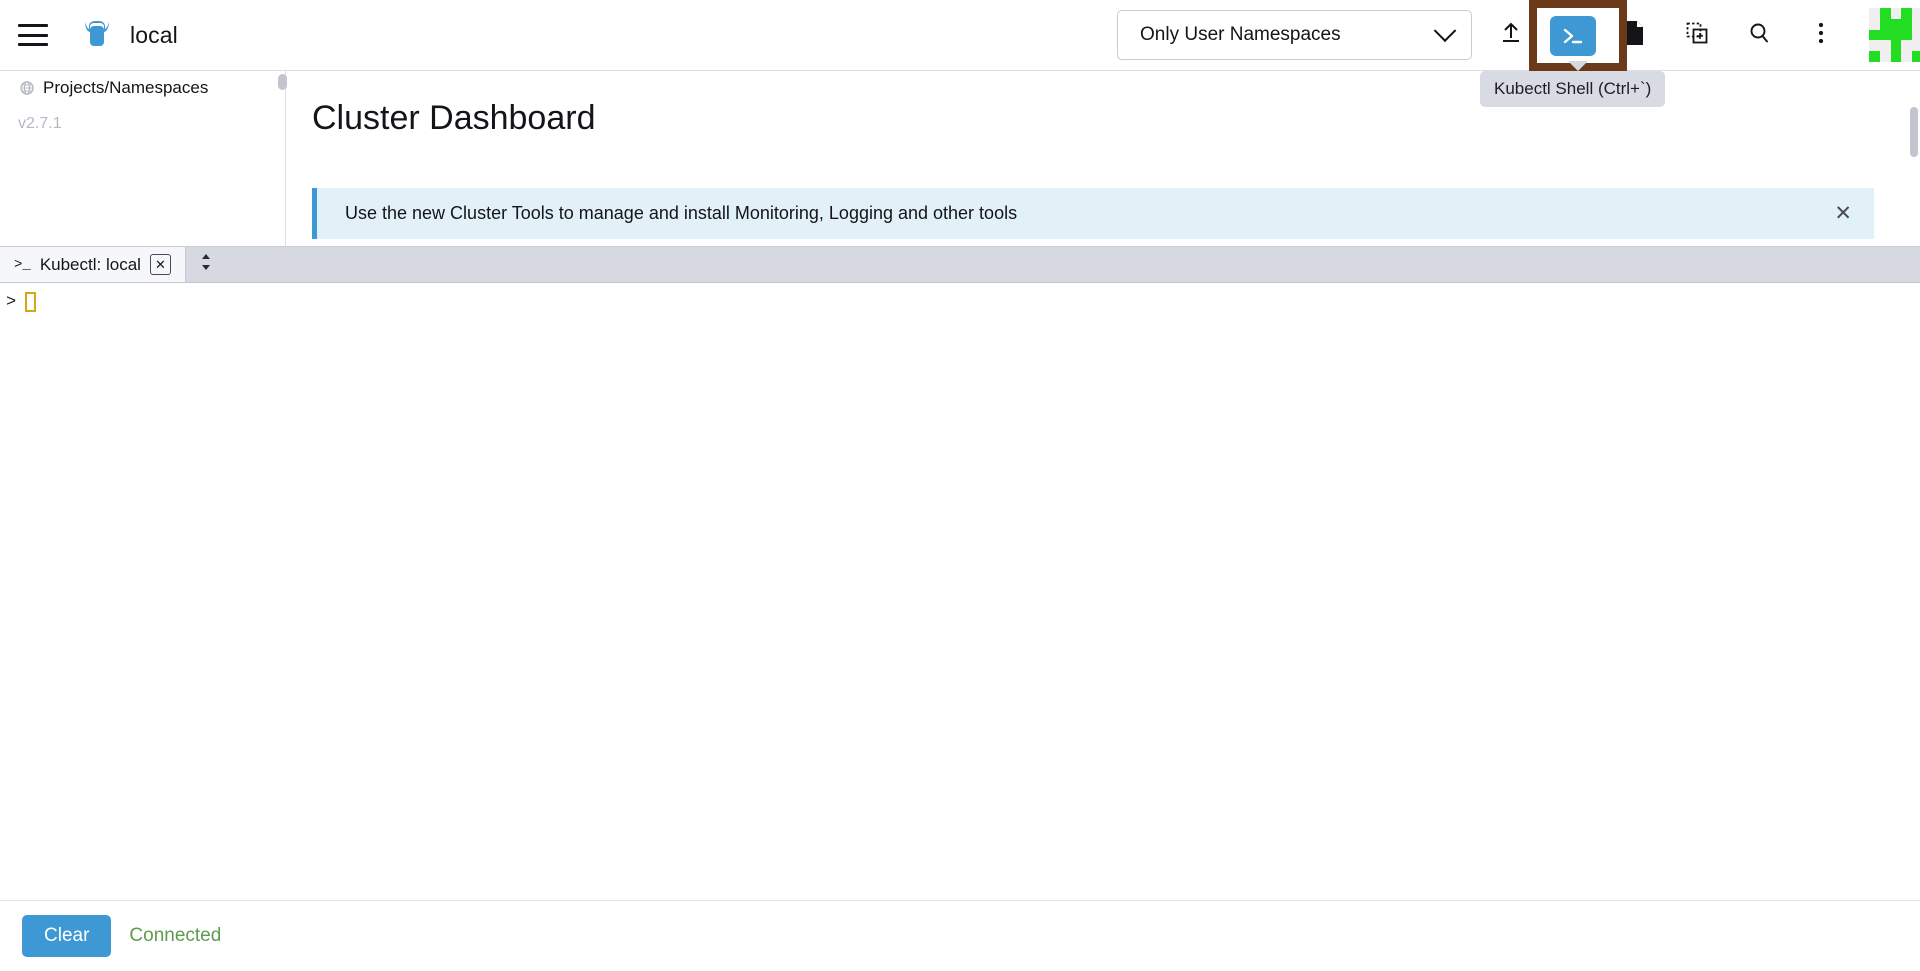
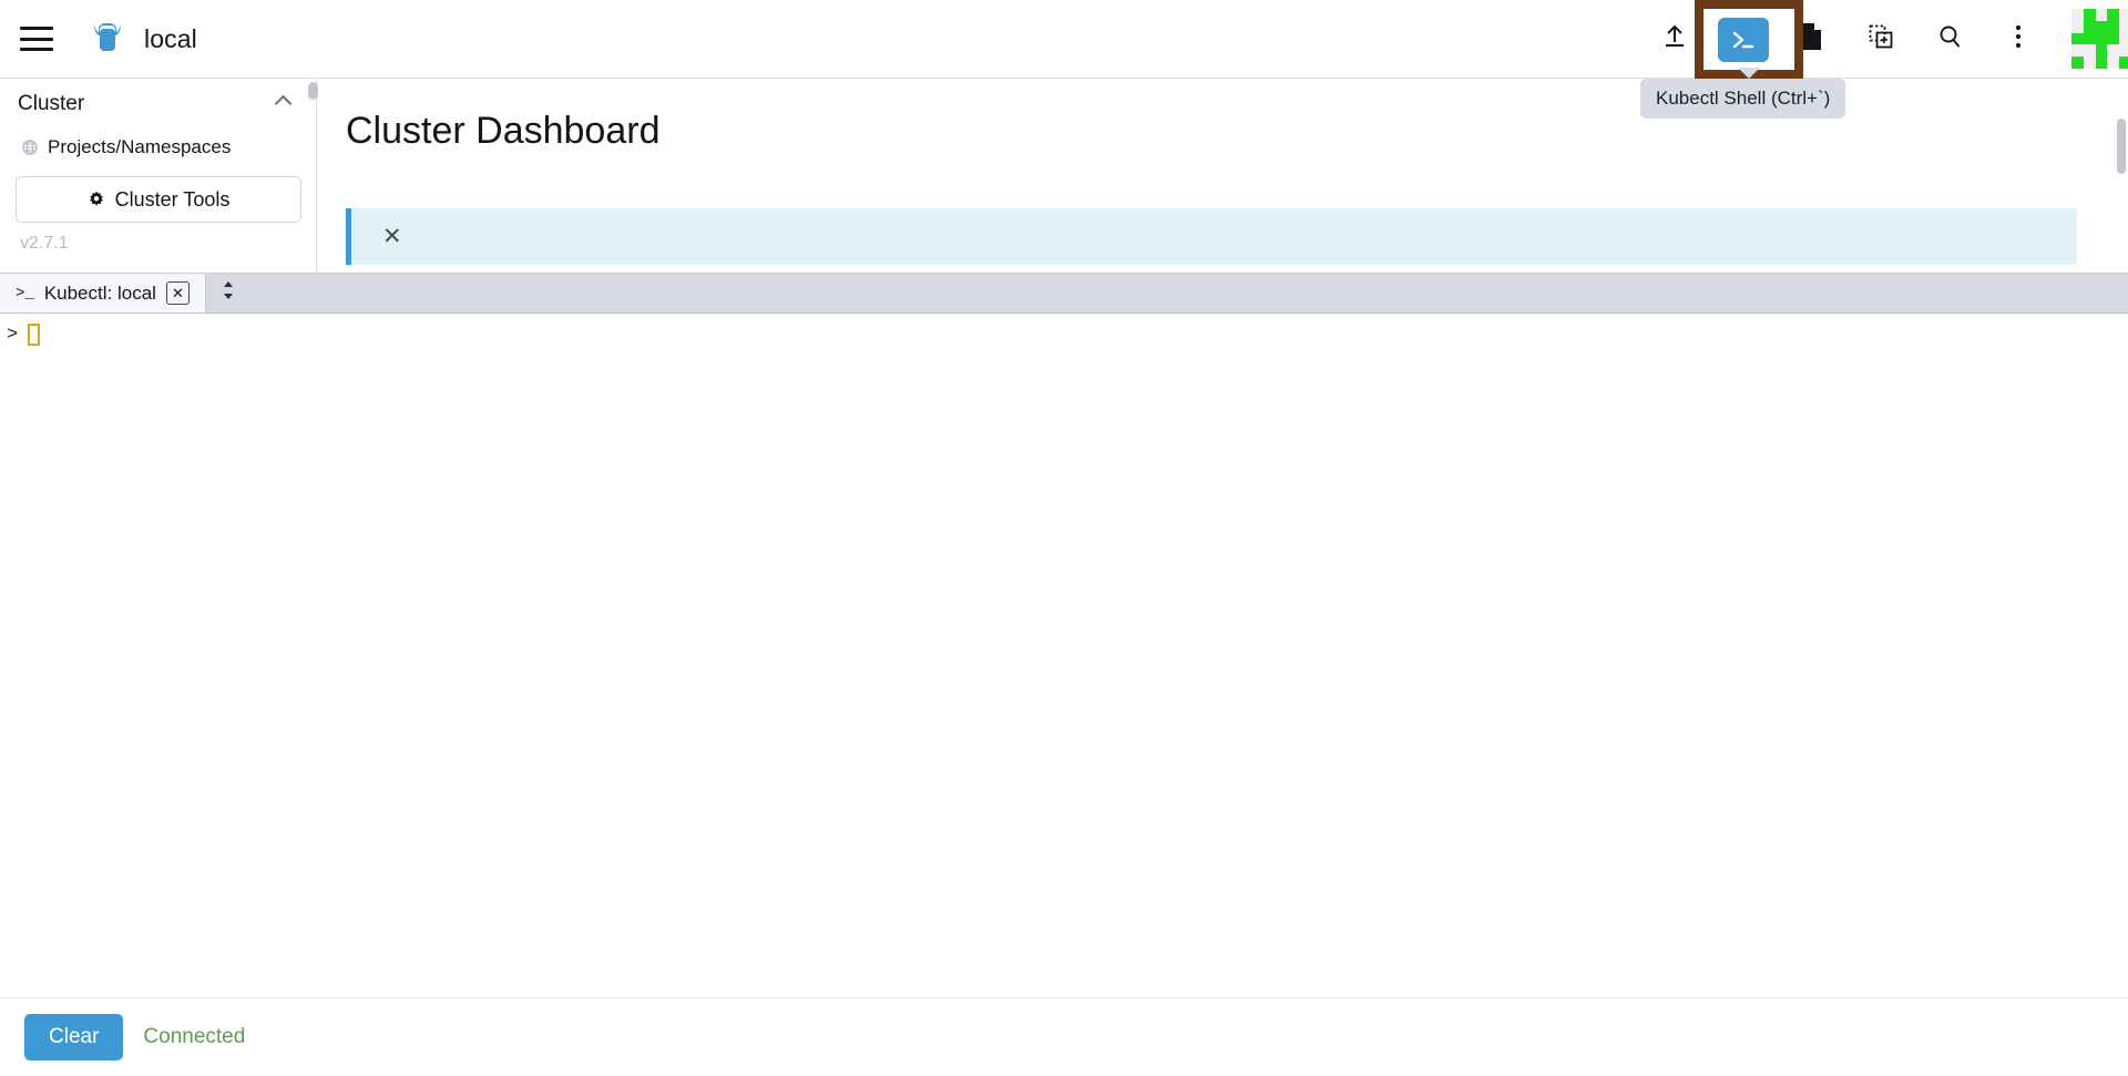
  local
- Only User Namespaces
  Kubectl Shell (Ctrl+`)
+ Cluster
  Projects/Namespaces
+ Cluster Tools
  v2.7.1
  Cluster Dashboard
- Use the new Cluster Tools to manage and install Monitoring, Logging and other tools
  ✕
  >_
  Kubectl: local
  ✕
  >
  Clear
  Connected
